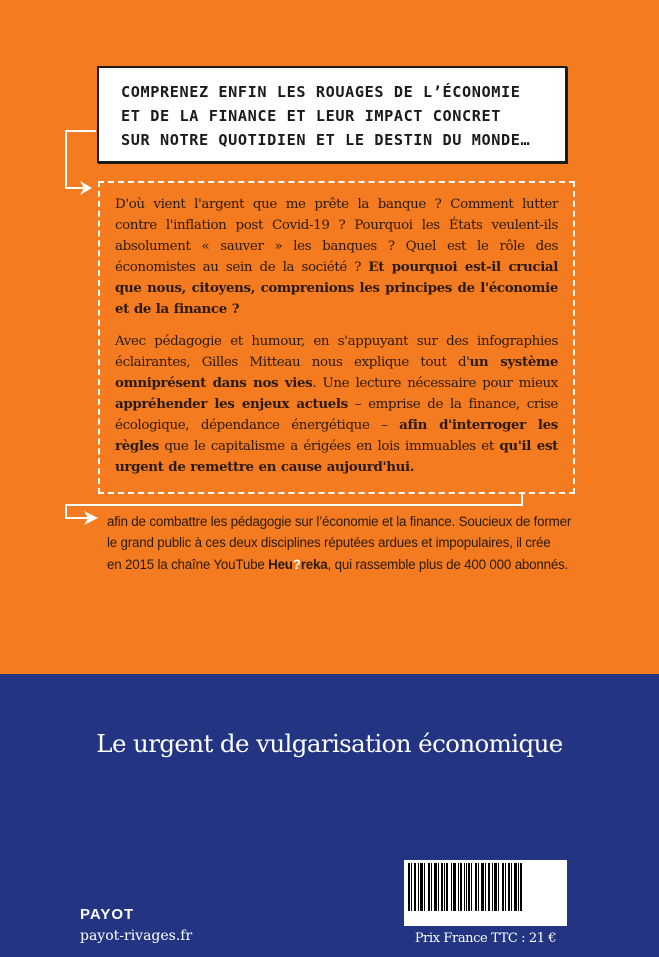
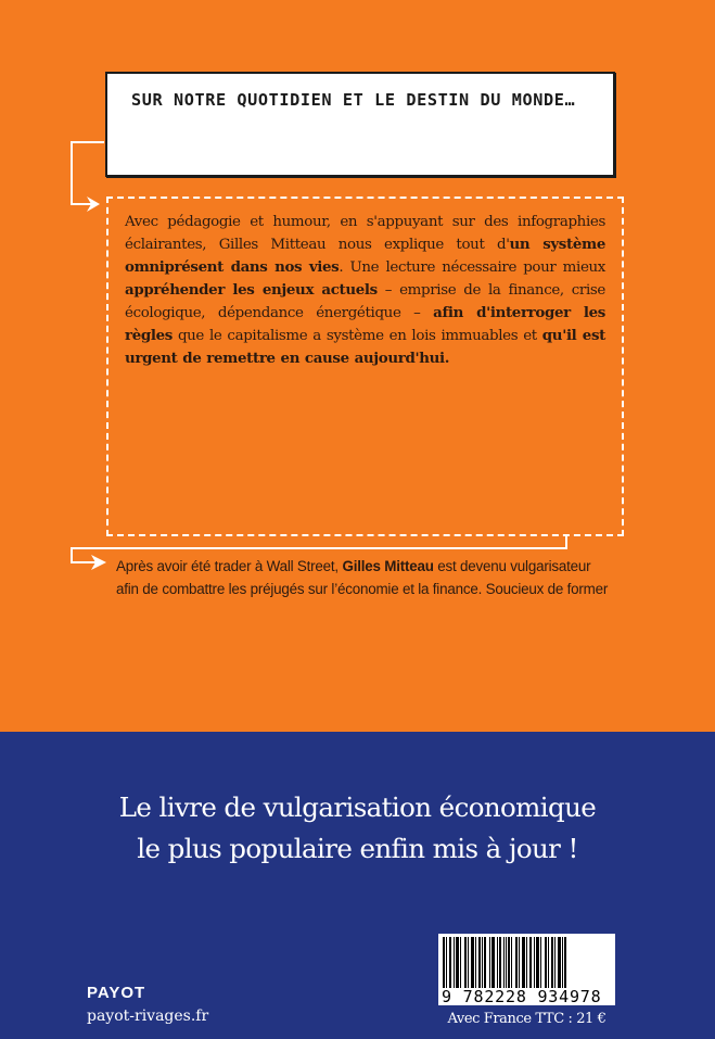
- COMPRENEZ ENFIN LES ROUAGES DE L’ÉCONOMIE
- ET DE LA FINANCE ET LEUR IMPACT CONCRET
  SUR NOTRE QUOTIDIEN ET LE DESTIN DU MONDE…
- D'où vient l'argent que me prête la banque ? Comment lutter contre l'inflation post Covid-19 ? Pourquoi les États veulent-ils absolument « sauver » les banques ? Quel est le rôle des économistes au sein de la société ? Et pourquoi est-il crucial que nous, citoyens, comprenions les principes de l'économie et de la finance ?
- Avec pédagogie et humour, en s'appuyant sur des infographies éclairantes, Gilles Mitteau nous explique tout d'un système omniprésent dans nos vies. Une lecture nécessaire pour mieux appréhender les enjeux actuels – emprise de la finance, crise écologique, dépendance énergétique – afin d'interroger les règles que le capitalisme a érigées en lois immuables et qu'il est urgent de remettre en cause aujourd'hui.
+ Avec pédagogie et humour, en s'appuyant sur des infographies éclairantes, Gilles Mitteau nous explique tout d'un système omniprésent dans nos vies. Une lecture nécessaire pour mieux appréhender les enjeux actuels – emprise de la finance, crise écologique, dépendance énergétique – afin d'interroger les règles que le capitalisme a système en lois immuables et qu'il est urgent de remettre en cause aujourd'hui.
+ Après avoir été trader à Wall Street, Gilles Mitteau est devenu vulgarisateur
- afin de combattre les pédagogie sur l’économie et la finance. Soucieux de former
+ afin de combattre les préjugés sur l’économie et la finance. Soucieux de former
- le grand public à ces deux disciplines réputées ardues et impopulaires, il crée
- en 2015 la chaîne YouTube Heu?reka, qui rassemble plus de 400 000 abonnés.
- Le urgent de vulgarisation économique
+ Le livre de vulgarisation économique
+ le plus populaire enfin mis à jour !
  PAYOT
  payot-rivages.fr
+ 9 782228 934978
- Prix France TTC : 21 €
+ Avec France TTC : 21 €
